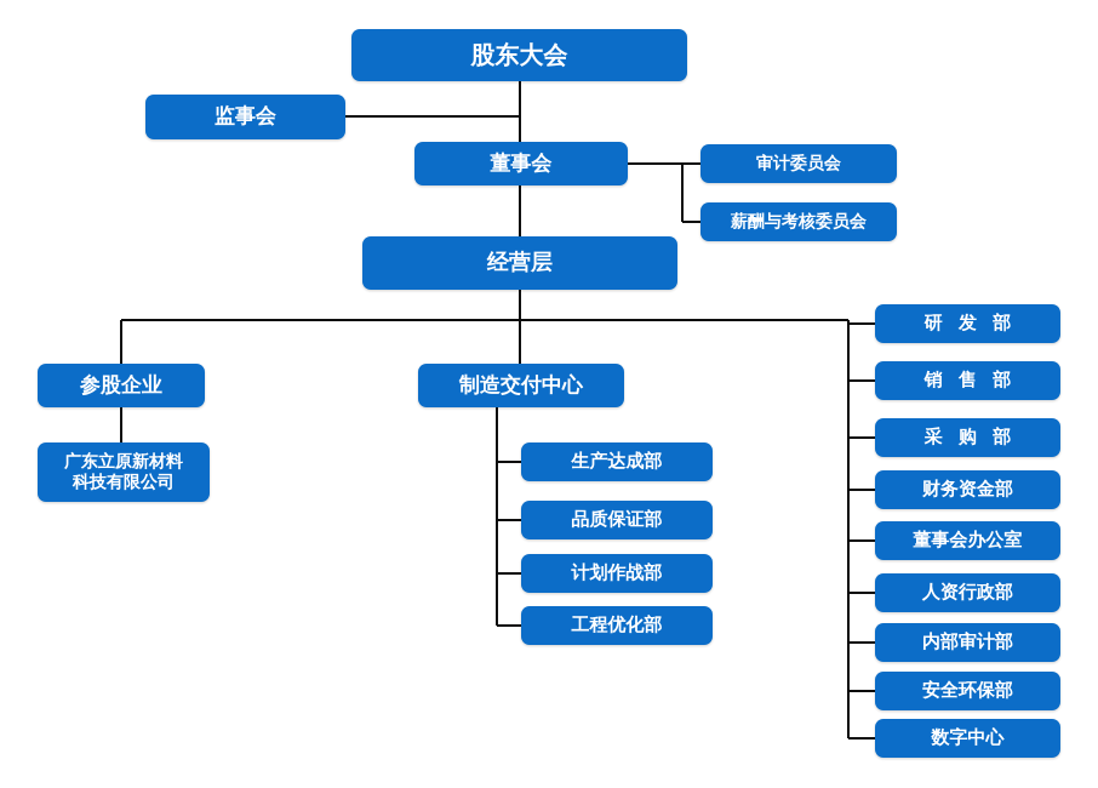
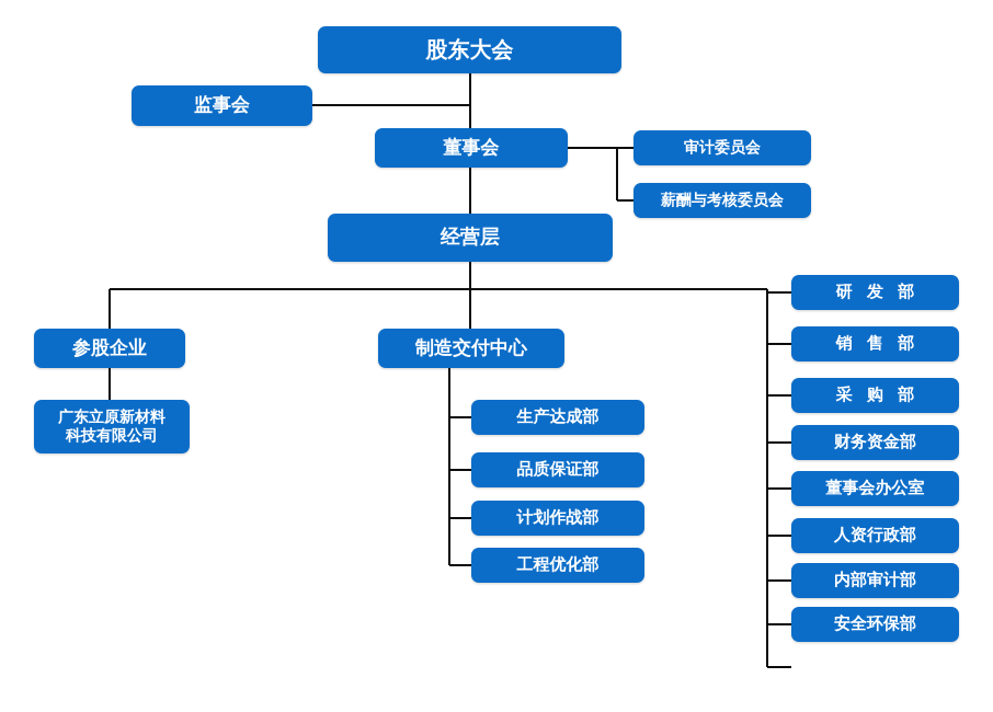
  股东大会
  监事会
  董事会
  审计委员会
  薪酬与考核委员会
  经营层
  参股企业
  广东立原新材料
  科技有限公司
  制造交付中心
  生产达成部
  品质保证部
  计划作战部
  工程优化部
  研 发 部
  销 售 部
  采 购 部
  财务资金部
  董事会办公室
  人资行政部
  内部审计部
  安全环保部
- 数字中心
